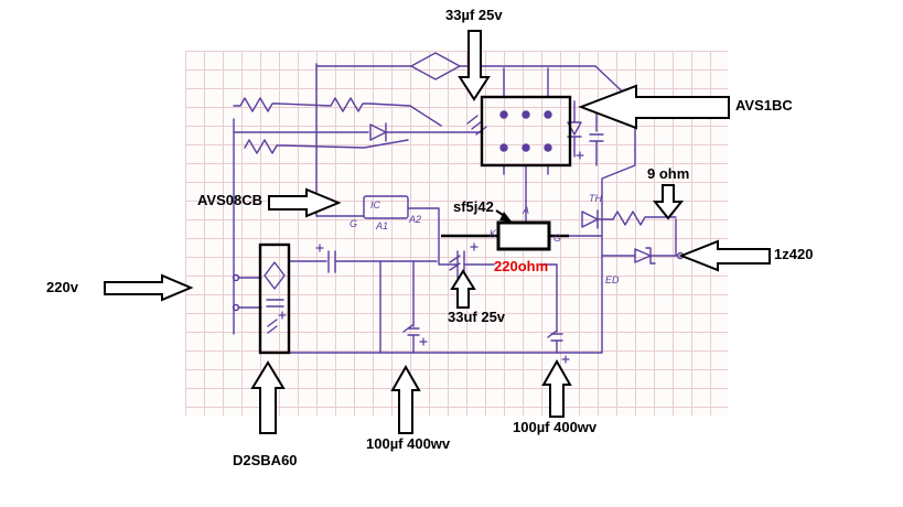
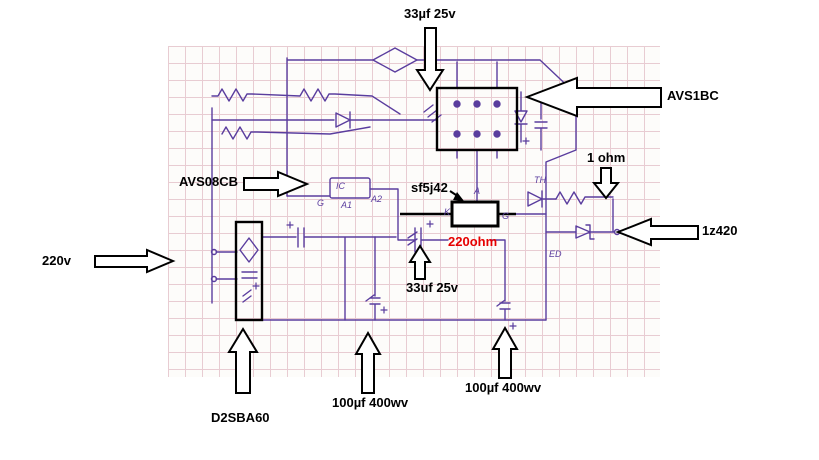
  33µf 25v
  AVS1BC
  AVS08CB
  sf5j42
- 9 ohm
+ 1 ohm
  220ohm
  1z420
  220v
  33uf 25v
  D2SBA60
  100µf 400wv
  100µf 400wv
  IC
  G
  A1
  A2
  K
  A
  G
  TH
  ED
